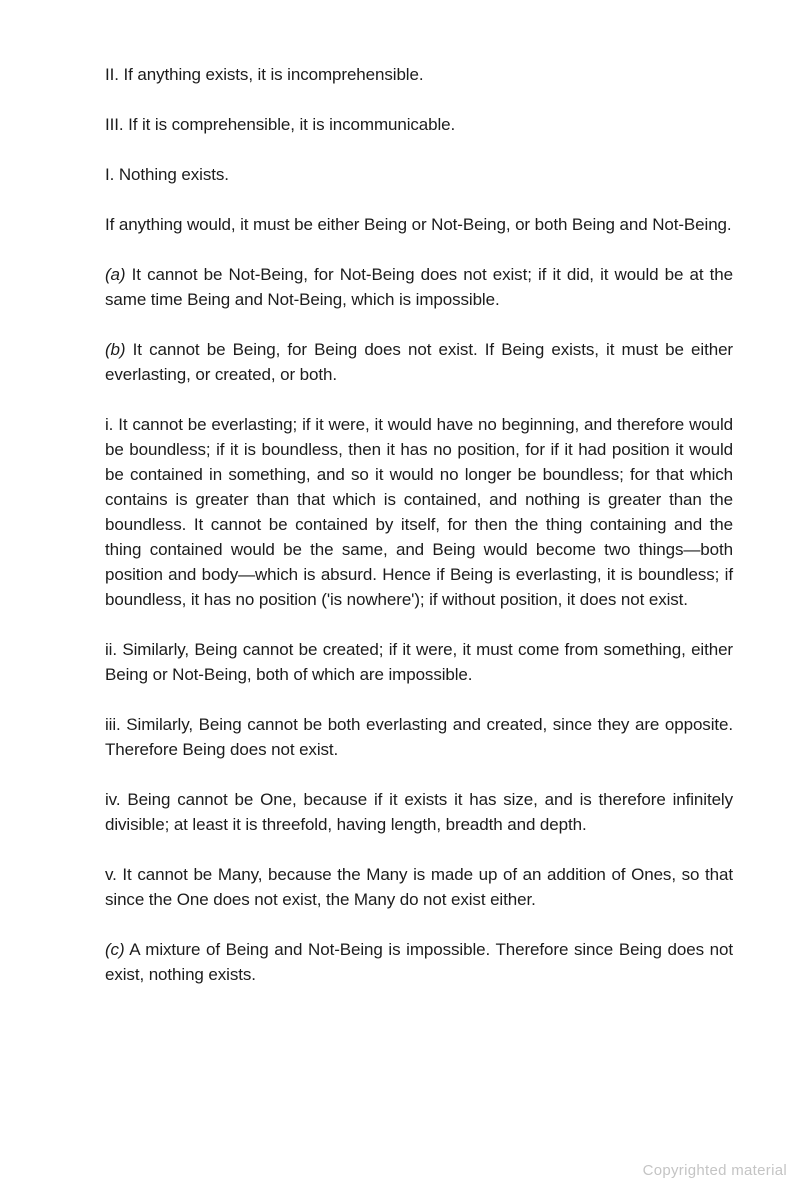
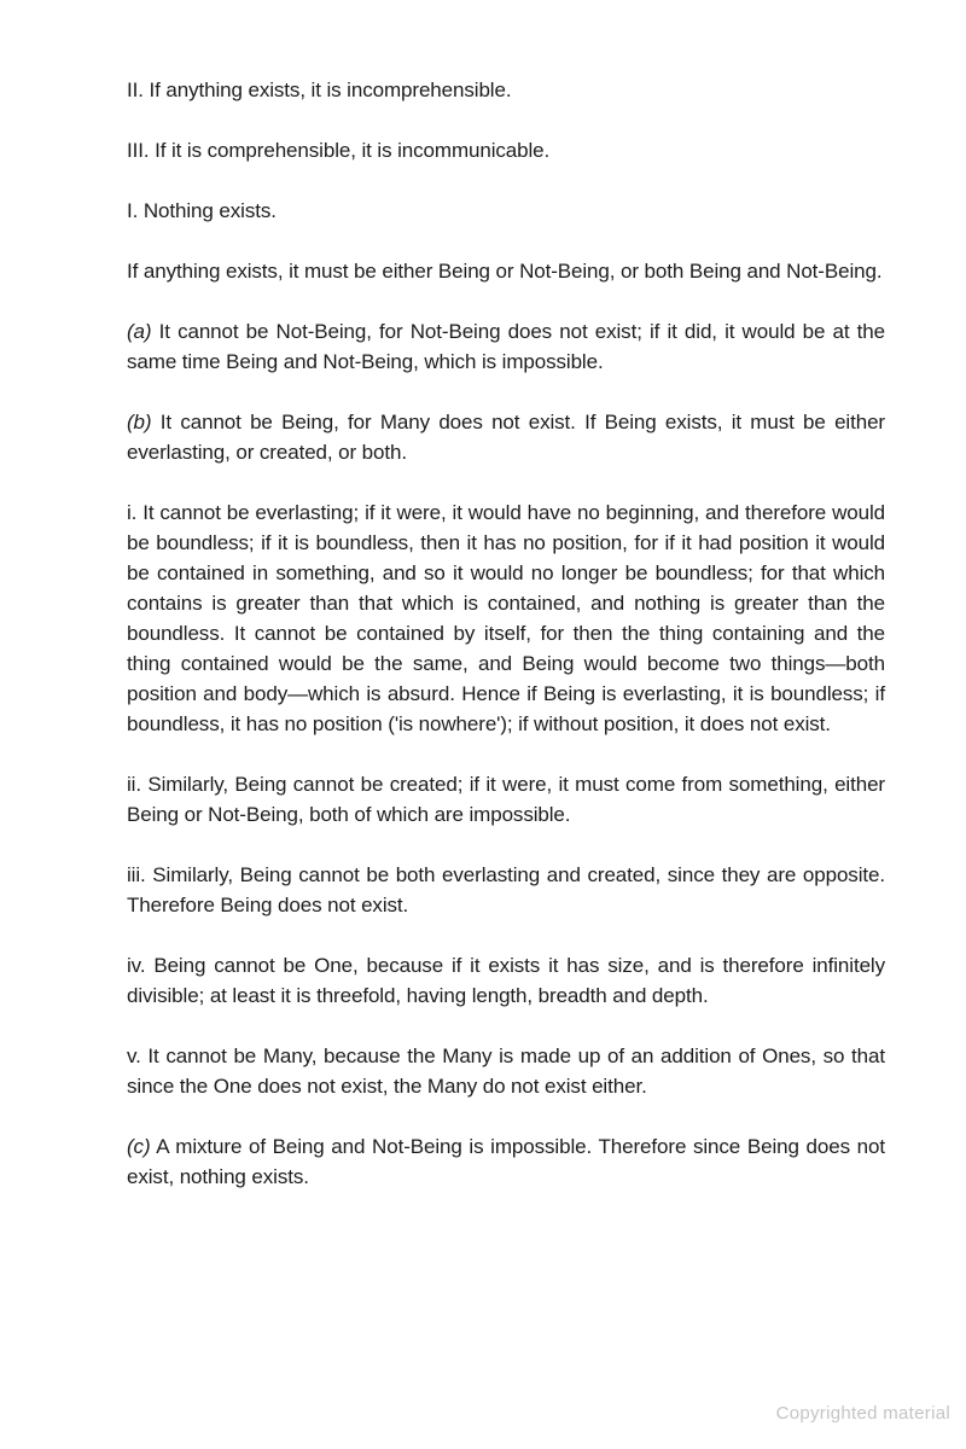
  II. If anything exists, it is incomprehensible.
  III. If it is comprehensible, it is incommunicable.
  I. Nothing exists.
- If anything would, it must be either Being or Not-Being, or both Being and Not-Being.
+ If anything exists, it must be either Being or Not-Being, or both Being and Not-Being.
  (a) It cannot be Not-Being, for Not-Being does not exist; if it did, it would be at the same time Being and Not-Being, which is impossible.
- (b) It cannot be Being, for Being does not exist. If Being exists, it must be either everlasting, or created, or both.
+ (b) It cannot be Being, for Many does not exist. If Being exists, it must be either everlasting, or created, or both.
  i. It cannot be everlasting; if it were, it would have no beginning, and therefore would be boundless; if it is boundless, then it has no position, for if it had position it would be contained in something, and so it would no longer be boundless; for that which contains is greater than that which is contained, and nothing is greater than the boundless. It cannot be contained by itself, for then the thing containing and the thing contained would be the same, and Being would become two things—both position and body—which is absurd. Hence if Being is everlasting, it is boundless; if boundless, it has no position ('is nowhere'); if without position, it does not exist.
  ii. Similarly, Being cannot be created; if it were, it must come from something, either Being or Not-Being, both of which are impossible.
  iii. Similarly, Being cannot be both everlasting and created, since they are opposite. Therefore Being does not exist.
  iv. Being cannot be One, because if it exists it has size, and is therefore infinitely divisible; at least it is threefold, having length, breadth and depth.
  v. It cannot be Many, because the Many is made up of an addition of Ones, so that since the One does not exist, the Many do not exist either.
  (c) A mixture of Being and Not-Being is impossible. Therefore since Being does not exist, nothing exists.
  Copyrighted material
